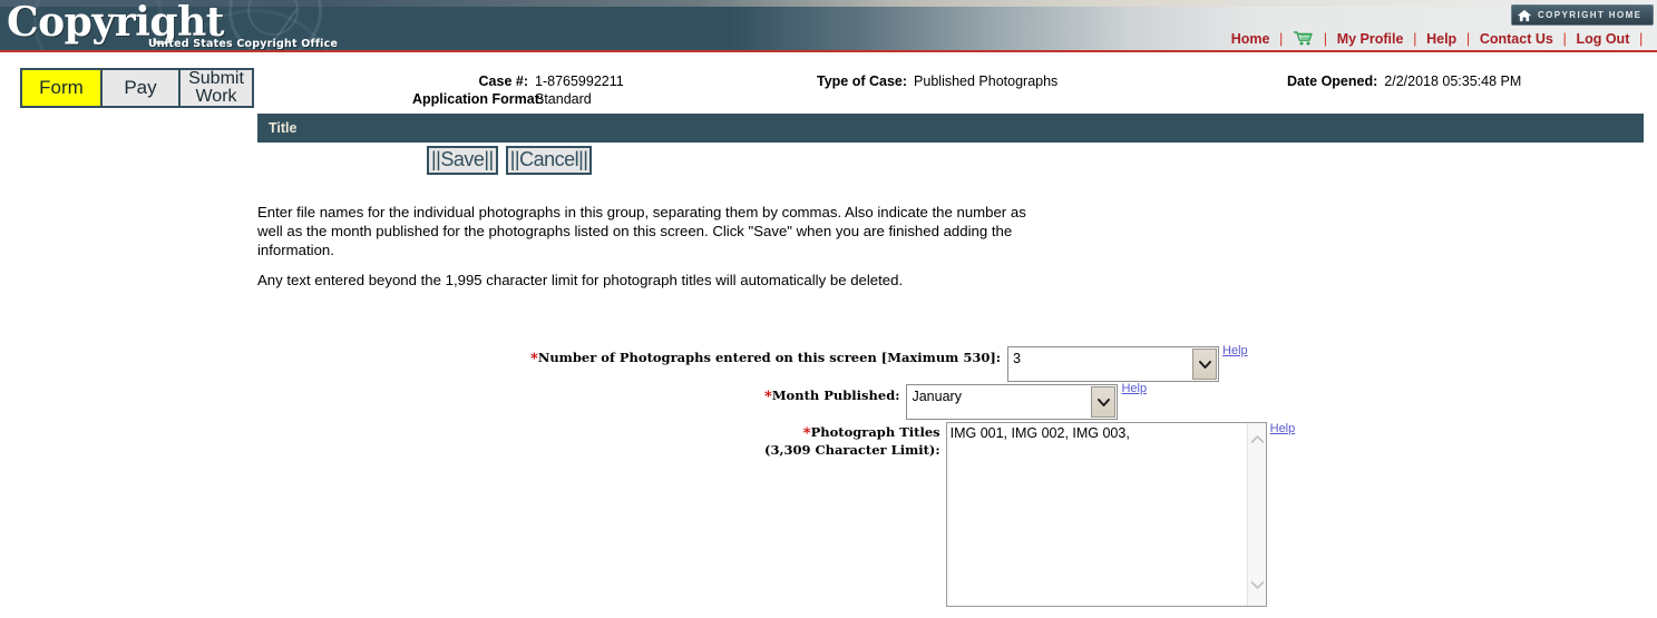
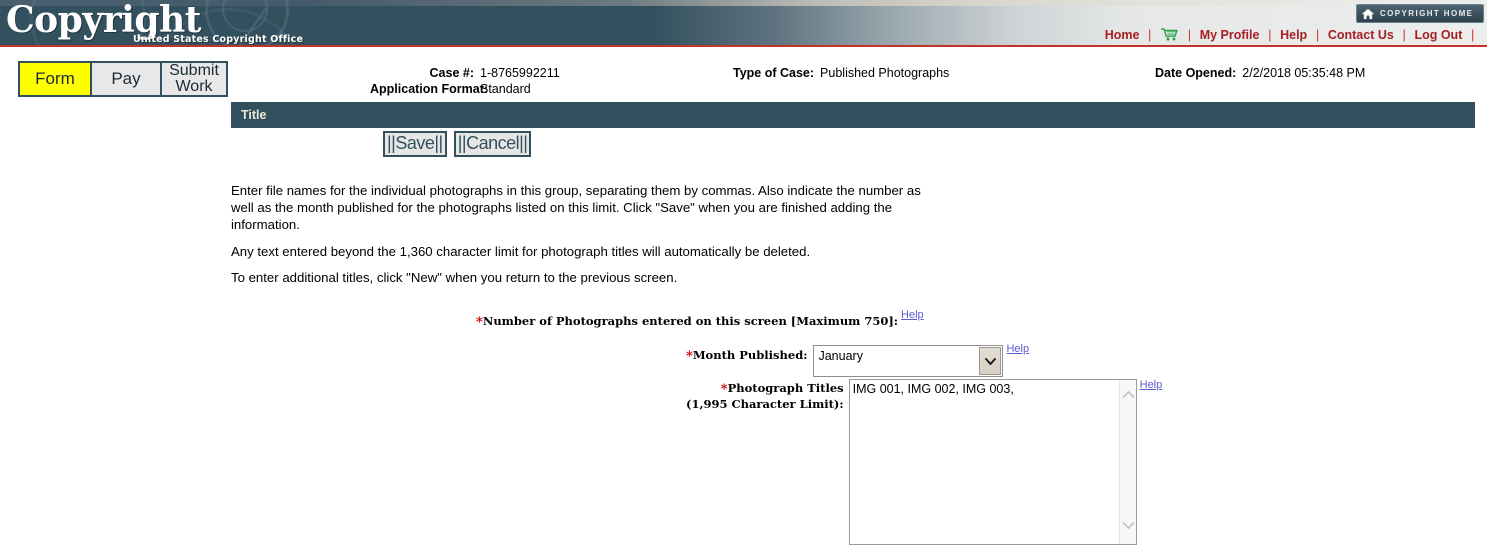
  Copyright
  United States Copyright Office
  COPYRIGHT HOME
  Home | | My Profile | Help | Contact Us | Log Out |
  Form
  Pay
  Submit Work
  Case #:
  1-8765992211
  Application Forma
  Standard
  Type of Case:
  Published Photographs
  Date Opened:
  2/2/2018 05:35:48 PM
  Title
  ||Save||
  ||Cancel||
- Enter file names for the individual photographs in this group, separating them by commas. Also indicate the number as well as the month published for the photographs listed on this screen. Click "Save" when you are finished adding the information.
+ Enter file names for the individual photographs in this group, separating them by commas. Also indicate the number as well as the month published for the photographs listed on this limit. Click "Save" when you are finished adding the information.
- Any text entered beyond the 1,995 character limit for photograph titles will automatically be deleted.
+ Any text entered beyond the 1,360 character limit for photograph titles will automatically be deleted.
+ To enter additional titles, click "New" when you return to the previous screen.
- *Number of Photographs entered on this screen [Maximum 530]:
+ *Number of Photographs entered on this screen [Maximum 750]:
- 3
  Help
  *Month Published:
  January
  Help
  *Photograph Titles
- (3,309 Character Limit):
+ (1,995 Character Limit):
  IMG 001, IMG 002, IMG 003,
  Help
